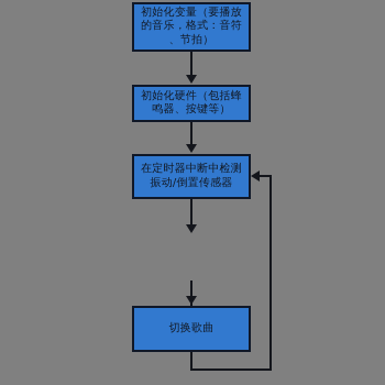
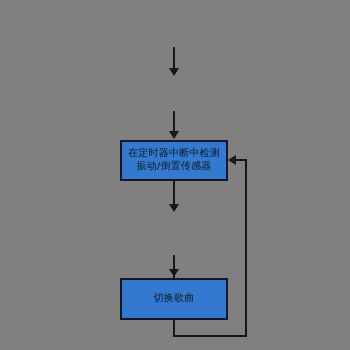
- 初始化变量（要播放的音乐，格式：音符 、节拍）
- 初始化硬件（包括蜂鸣器、按键等）
  在定时器中断中检测振动/倒置传感器
  切换歌曲
